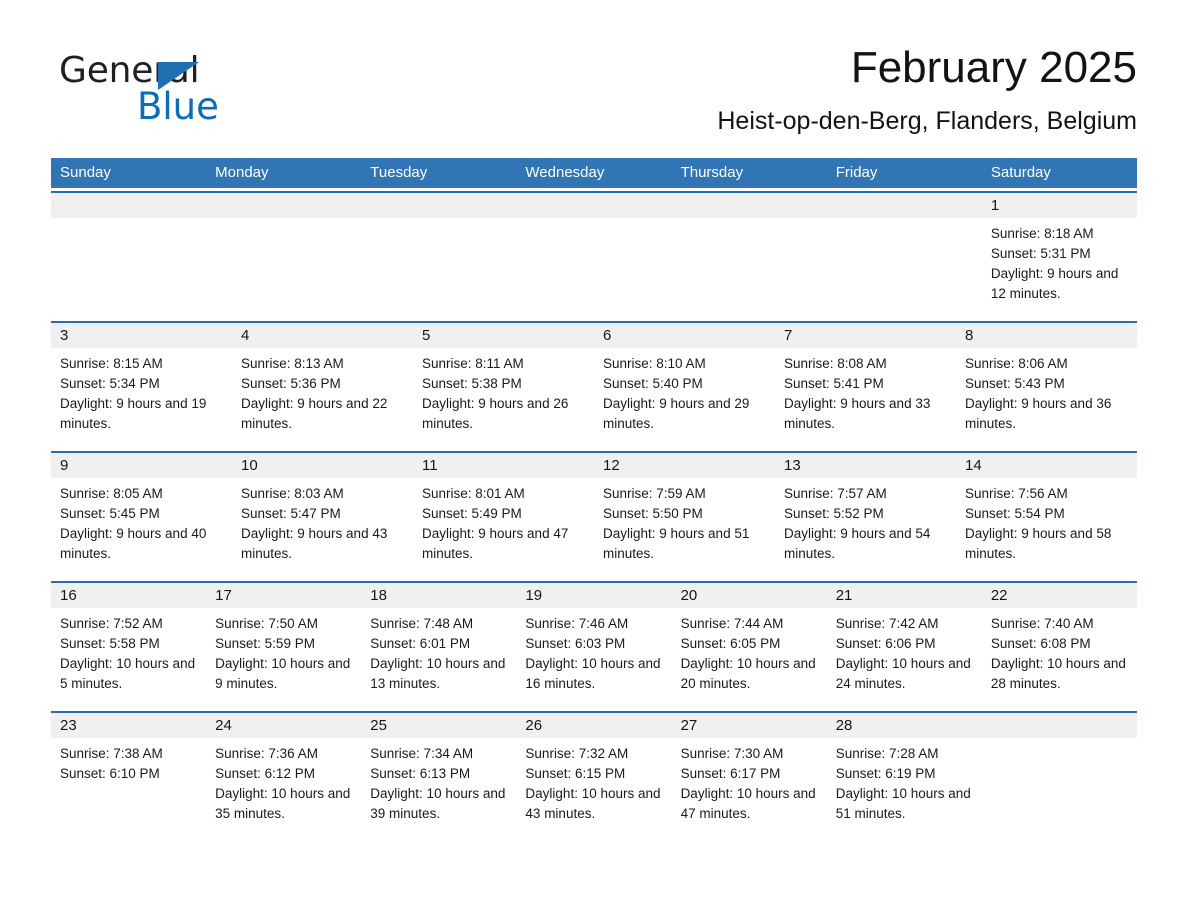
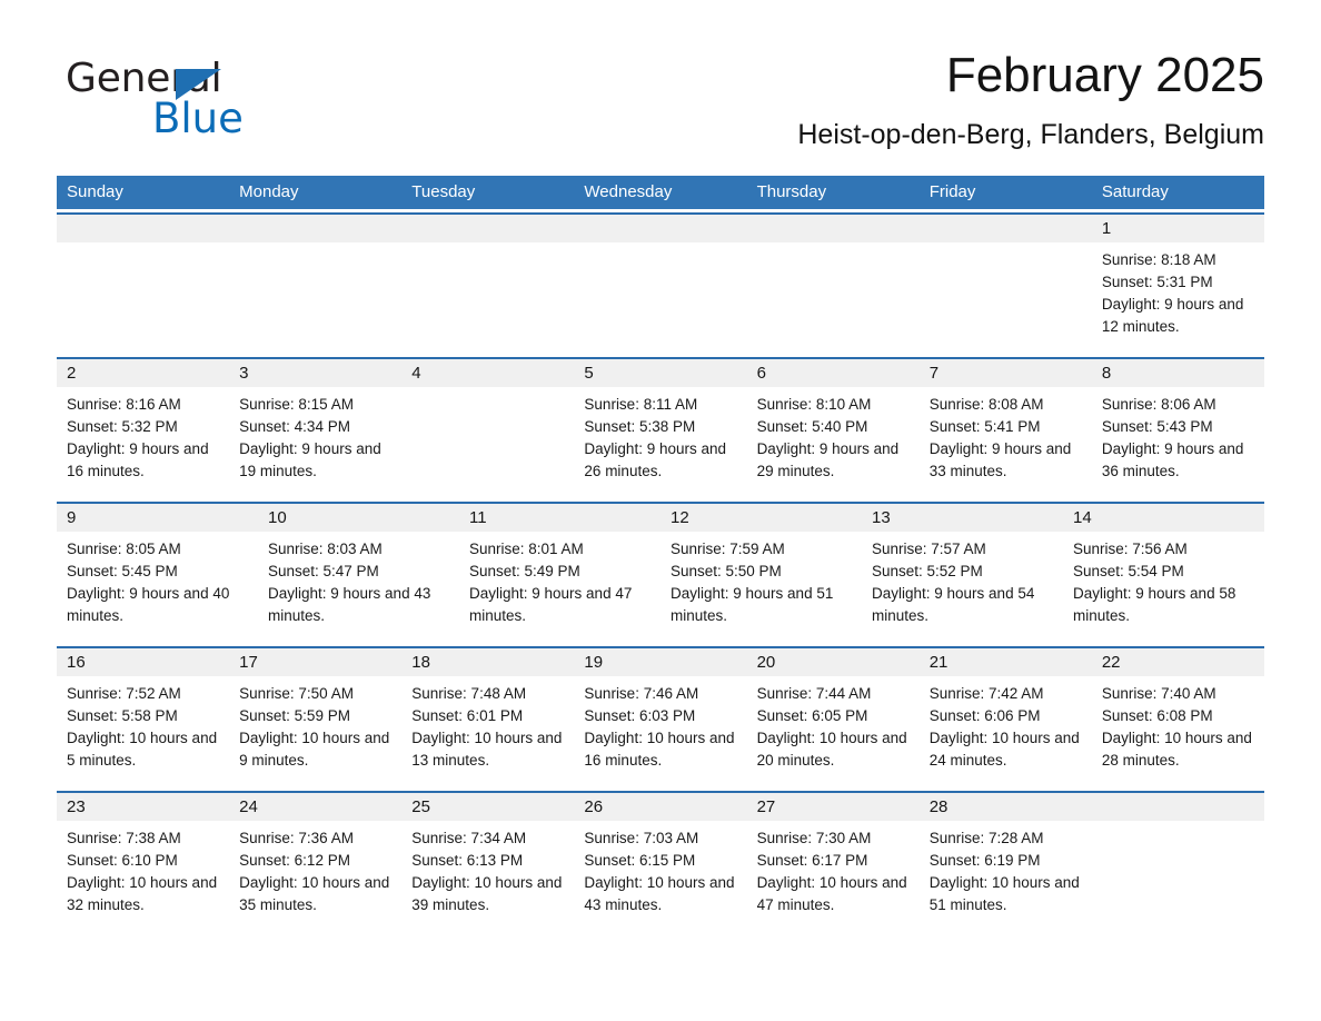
  General
  Blue
  February 2025
  Heist-op-den-Berg, Flanders, Belgium
  Sunday
  Monday
  Tuesday
  Wednesday
  Thursday
  Friday
  Saturday
  1
  Sunrise: 8:18 AM
  Sunset: 5:31 PM
  Daylight: 9 hours and 12 minutes.
+ 2
+ Sunrise: 8:16 AM
+ Sunset: 5:32 PM
+ Daylight: 9 hours and 16 minutes.
  3
  Sunrise: 8:15 AM
- Sunset: 5:34 PM
+ Sunset: 4:34 PM
  Daylight: 9 hours and 19 minutes.
  4
- Sunrise: 8:13 AM
- Sunset: 5:36 PM
- Daylight: 9 hours and 22 minutes.
  5
  Sunrise: 8:11 AM
  Sunset: 5:38 PM
  Daylight: 9 hours and 26 minutes.
  6
  Sunrise: 8:10 AM
  Sunset: 5:40 PM
  Daylight: 9 hours and 29 minutes.
  7
  Sunrise: 8:08 AM
  Sunset: 5:41 PM
  Daylight: 9 hours and 33 minutes.
  8
  Sunrise: 8:06 AM
  Sunset: 5:43 PM
  Daylight: 9 hours and 36 minutes.
  9
  Sunrise: 8:05 AM
  Sunset: 5:45 PM
  Daylight: 9 hours and 40 minutes.
  10
  Sunrise: 8:03 AM
  Sunset: 5:47 PM
  Daylight: 9 hours and 43 minutes.
  11
  Sunrise: 8:01 AM
  Sunset: 5:49 PM
  Daylight: 9 hours and 47 minutes.
  12
  Sunrise: 7:59 AM
  Sunset: 5:50 PM
  Daylight: 9 hours and 51 minutes.
  13
  Sunrise: 7:57 AM
  Sunset: 5:52 PM
  Daylight: 9 hours and 54 minutes.
  14
  Sunrise: 7:56 AM
  Sunset: 5:54 PM
  Daylight: 9 hours and 58 minutes.
  16
  Sunrise: 7:52 AM
  Sunset: 5:58 PM
  Daylight: 10 hours and 5 minutes.
  17
  Sunrise: 7:50 AM
  Sunset: 5:59 PM
  Daylight: 10 hours and 9 minutes.
  18
  Sunrise: 7:48 AM
  Sunset: 6:01 PM
  Daylight: 10 hours and 13 minutes.
  19
  Sunrise: 7:46 AM
  Sunset: 6:03 PM
  Daylight: 10 hours and 16 minutes.
  20
  Sunrise: 7:44 AM
  Sunset: 6:05 PM
  Daylight: 10 hours and 20 minutes.
  21
  Sunrise: 7:42 AM
  Sunset: 6:06 PM
  Daylight: 10 hours and 24 minutes.
  22
  Sunrise: 7:40 AM
  Sunset: 6:08 PM
  Daylight: 10 hours and 28 minutes.
  23
  Sunrise: 7:38 AM
  Sunset: 6:10 PM
+ Daylight: 10 hours and 32 minutes.
  24
  Sunrise: 7:36 AM
  Sunset: 6:12 PM
  Daylight: 10 hours and 35 minutes.
  25
  Sunrise: 7:34 AM
  Sunset: 6:13 PM
  Daylight: 10 hours and 39 minutes.
  26
- Sunrise: 7:32 AM
+ Sunrise: 7:03 AM
  Sunset: 6:15 PM
  Daylight: 10 hours and 43 minutes.
  27
  Sunrise: 7:30 AM
  Sunset: 6:17 PM
  Daylight: 10 hours and 47 minutes.
  28
  Sunrise: 7:28 AM
  Sunset: 6:19 PM
  Daylight: 10 hours and 51 minutes.
